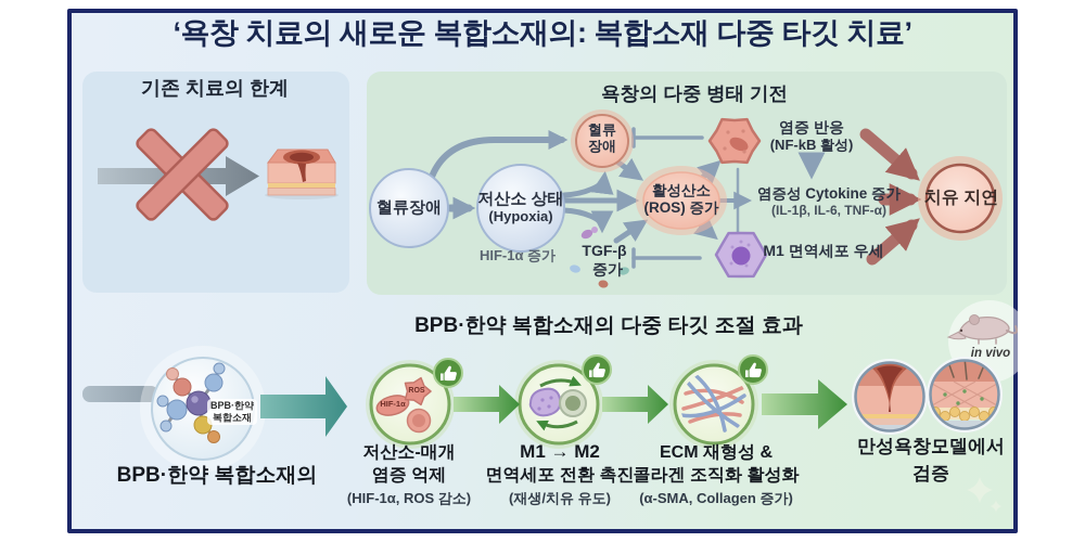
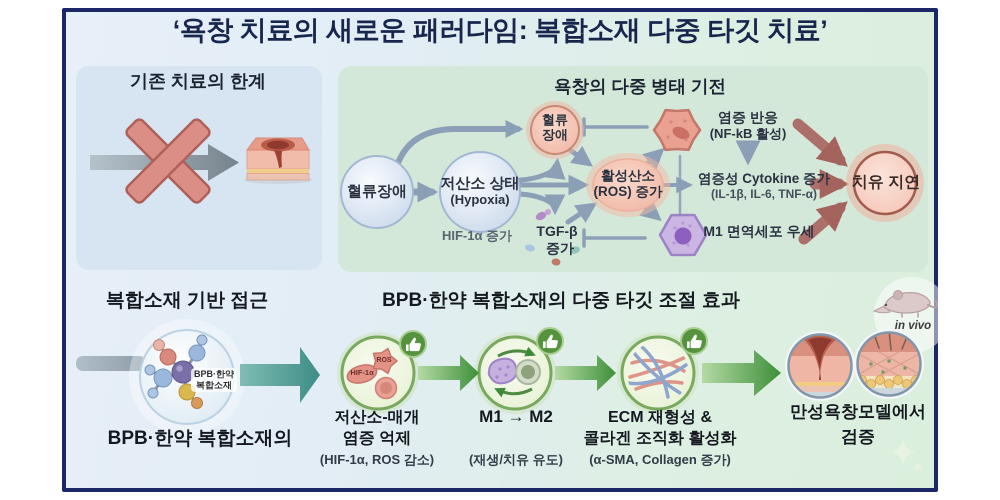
- ‘욕창 치료의 새로운 복합소재의: 복합소재 다중 타깃 치료’
+ ‘욕창 치료의 새로운 패러다임: 복합소재 다중 타깃 치료’
  기존 치료의 한계
  욕창의 다중 병태 기전
  혈류장애
  저산소 상태
  (Hypoxia)
  HIF-1α 증가
  혈류
  장애
  활성산소
  (ROS) 증가
  TGF-β
  증가
  염증 반응
  (NF-kB 활성)
  염증성 Cytokine 증가
  (IL-1β, IL-6, TNF-α)
  M1 면역세포 우세
  치유 지연
+ 복합소재 기반 접근
  BPB·한약
  복합소재
  BPB·한약 복합소재의
  BPB·한약 복합소재의 다중 타깃 조절 효과
  HIF-1α
  저산소-매개
  염증 억제
  (HIF-1α, ROS 감소)
  M1 → M2
- 면역세포 전환 촉진
  (재생/치유 유도)
  ECM 재형성 &
  콜라겐 조직화 활성화
  (α-SMA, Collagen 증가)
  만성욕창모델에서
  검증
  in vivo
